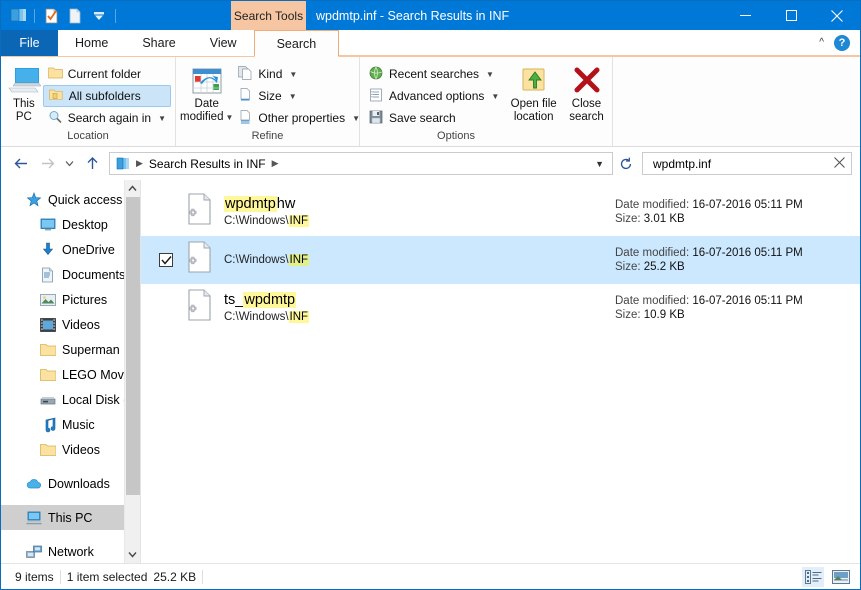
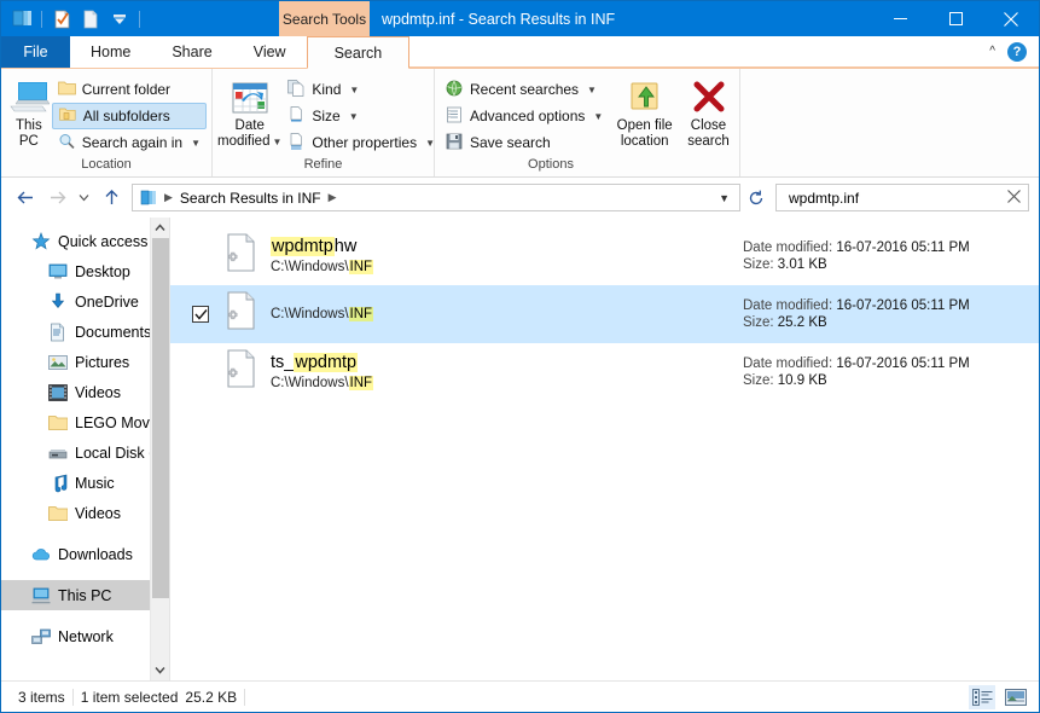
  Search Tools
  wpdmtp.inf - Search Results in INF
  File
  Home
  Share
  View
  Search
  ^
  ?
  This
  PC
  Current folder
  All subfolders
  Search again in
  ▼
  Location
  Date
  modified
  ▼
  Kind
  ▼
  Size
  ▼
  Other properties
  ▼
  Refine
  Recent searches
  ▼
  Advanced options
  ▼
  Save search
  Open file
  location
  Close
  search
  Options
  ▶
  Search Results in INF
  ▶
  ▼
  wpdmtp.inf
  Quick access
  Desktop
  OneDrive
  Documents
  Pictures
  Videos
- Superman
  LEGO Mov
  Music
  Videos
  Downloads
  This PC
  Network
  wpdmtphw
  C:\Windows\INF
  Date modified: 16-07-2016 05:11 PM
  Size: 3.01 KB
  C:\Windows\INF
  Date modified: 16-07-2016 05:11 PM
  Size: 25.2 KB
  ts_wpdmtp
  C:\Windows\INF
  Date modified: 16-07-2016 05:11 PM
  Size: 10.9 KB
- 9 items
+ 3 items
  1 item selected
  25.2 KB
